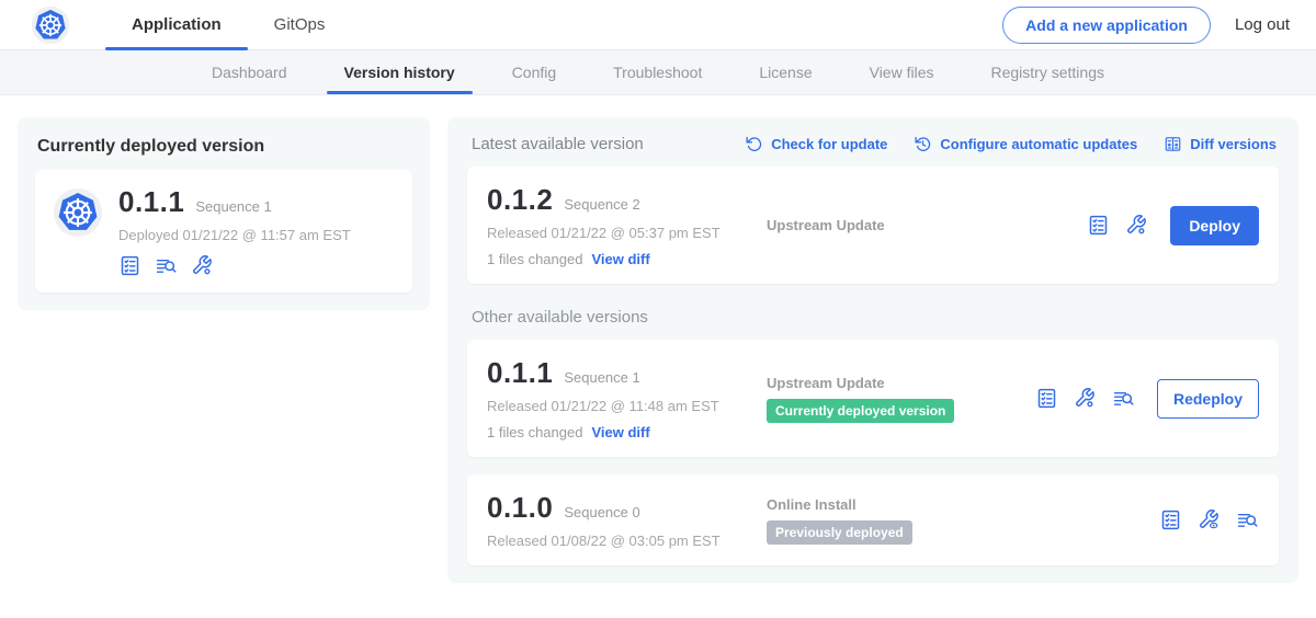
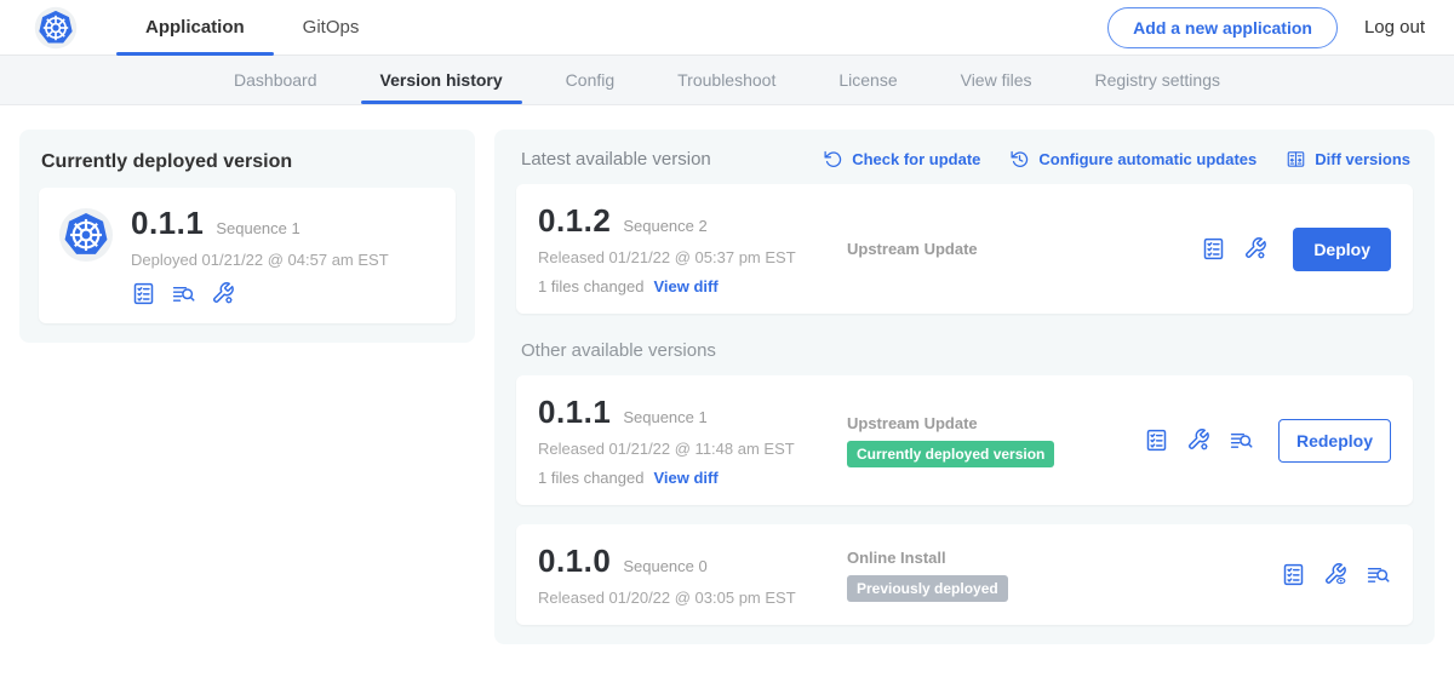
  Application
  GitOps
  Add a new application
  Log out
  Dashboard
  Version history
  Config
  Troubleshoot
  License
  View files
  Registry settings
  Currently deployed version
  0.1.1
  Sequence 1
- Deployed 01/21/22 @ 11:57 am EST
+ Deployed 01/21/22 @ 04:57 am EST
  Latest available version
  Check for update
  Configure automatic updates
  Diff versions
  0.1.2
  Sequence 2
  Released 01/21/22 @ 05:37 pm EST
  1 files changed
  View diff
  Upstream Update
  Deploy
  Other available versions
  0.1.1
  Sequence 1
  Released 01/21/22 @ 11:48 am EST
  1 files changed
  View diff
  Upstream Update
  Currently deployed version
  Redeploy
  0.1.0
  Sequence 0
- Released 01/08/22 @ 03:05 pm EST
+ Released 01/20/22 @ 03:05 pm EST
  Online Install
  Previously deployed
